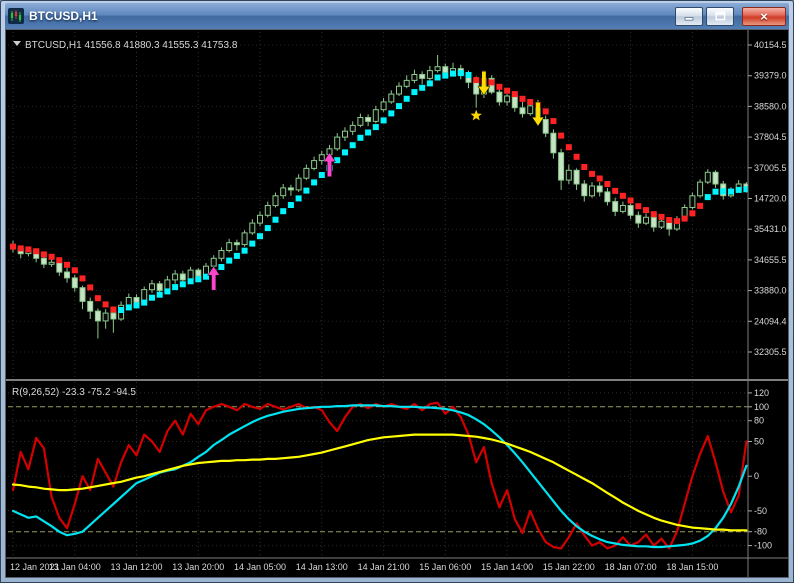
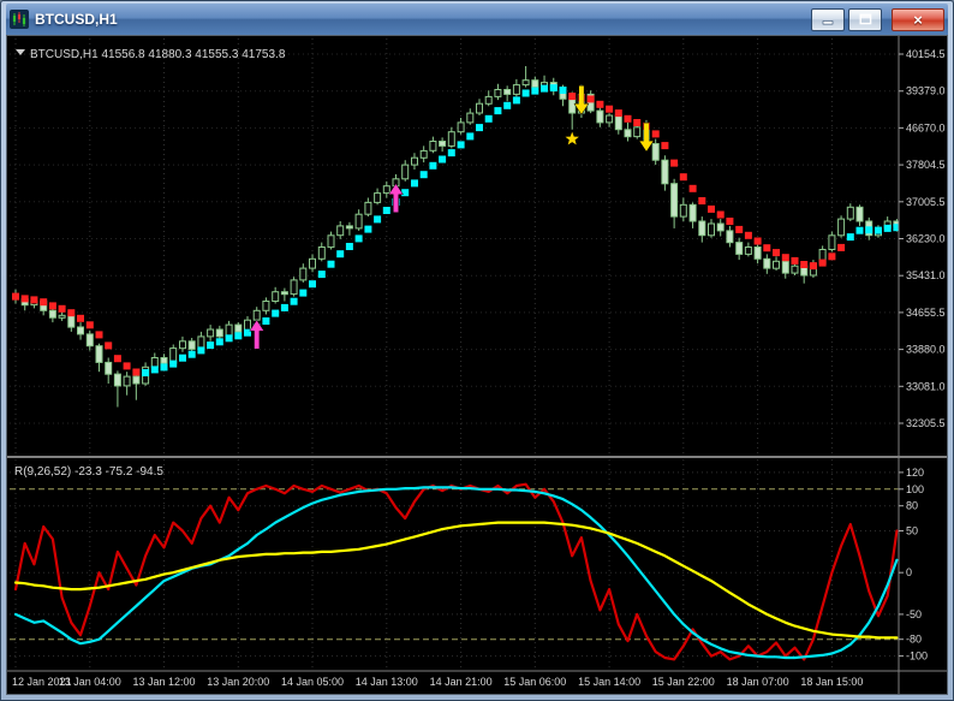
  BTCUSD,H1
  ×
  40154.5
  39379.0
- 38580.0
+ 46670.0
  37804.5
  37005.5
- 14720.0
+ 36230.0
  35431.0
  34655.5
  33880.0
- 24094.4
+ 33081.0
  32305.5
  120
  100
  80
  50
  0
  -50
  -80
  -100
  12 Jan 2021
  13 Jan 04:00
  13 Jan 12:00
  13 Jan 20:00
  14 Jan 05:00
  14 Jan 13:00
  14 Jan 21:00
  15 Jan 06:00
  15 Jan 14:00
  15 Jan 22:00
  18 Jan 07:00
  18 Jan 15:00
  BTCUSD,H1 41556.8 41880.3 41555.3 41753.8
  R(9,26,52) -23.3 -75.2 -94.5
